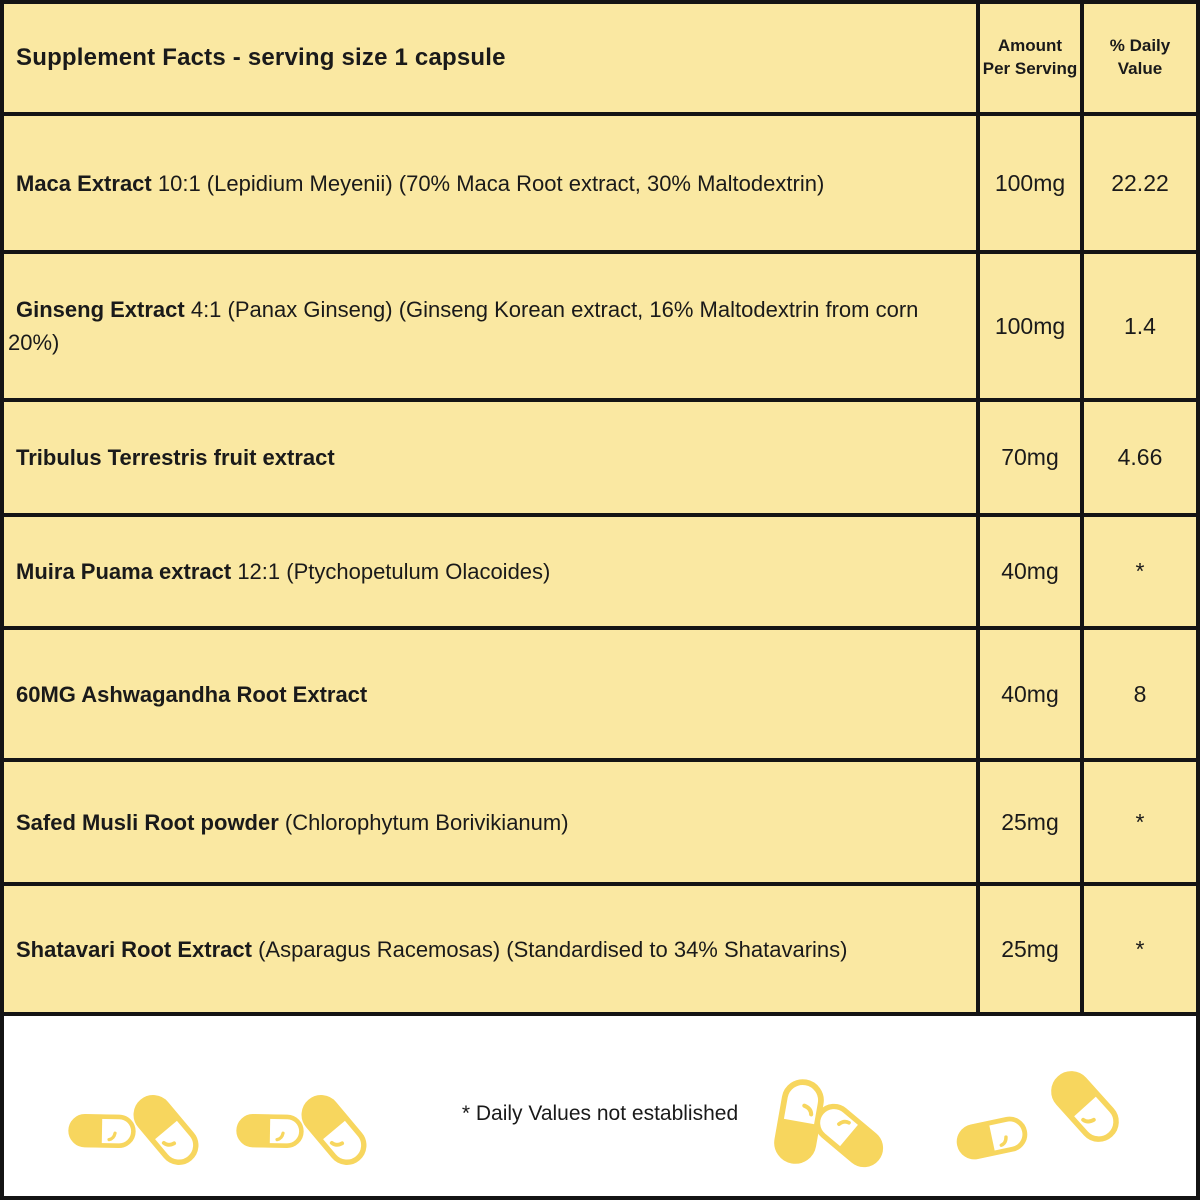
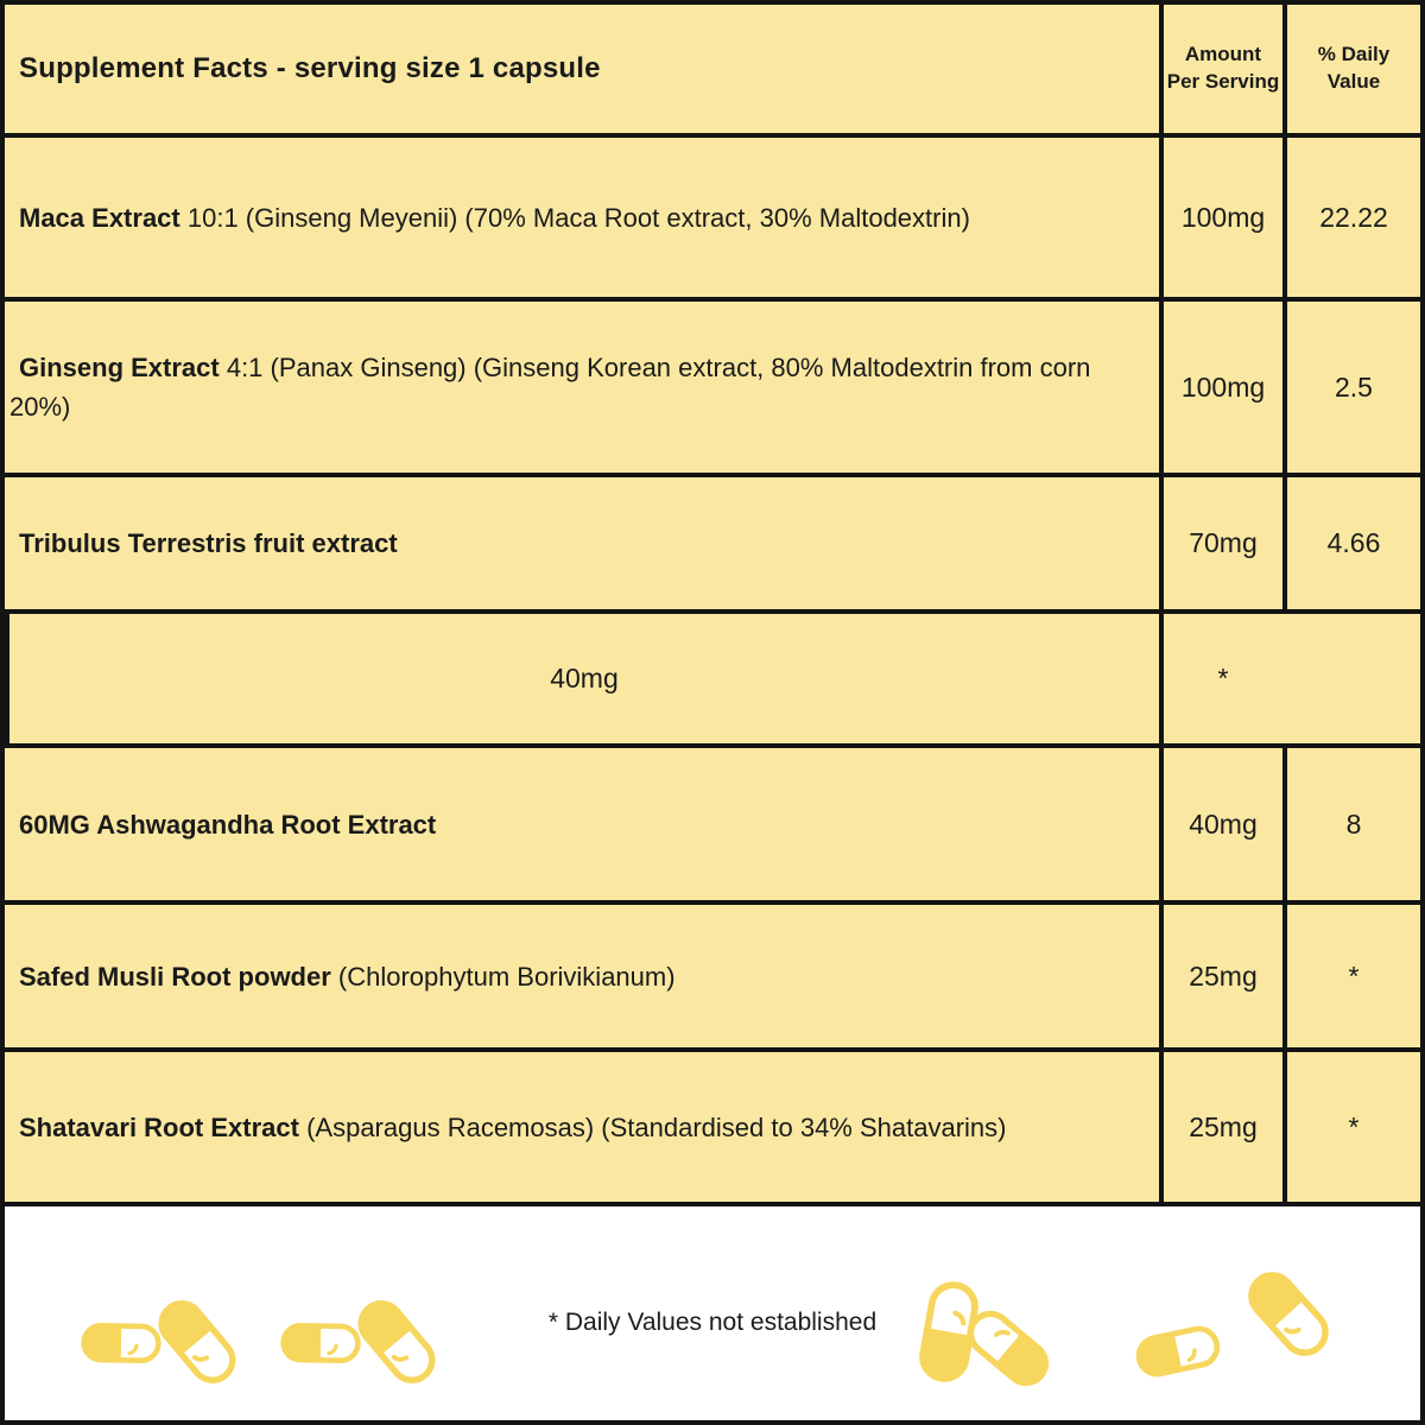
  Supplement Facts - serving size 1 capsule
  Amount
  Per Serving
  % Daily
  Value
- Maca Extract 10:1 (Lepidium Meyenii) (70% Maca Root extract, 30% Maltodextrin)
+ Maca Extract 10:1 (Ginseng Meyenii) (70% Maca Root extract, 30% Maltodextrin)
  100mg
  22.22
- Ginseng Extract 4:1 (Panax Ginseng) (Ginseng Korean extract, 16% Maltodextrin from corn 20%)
+ Ginseng Extract 4:1 (Panax Ginseng) (Ginseng Korean extract, 80% Maltodextrin from corn 20%)
  100mg
- 1.4
+ 2.5
  Tribulus Terrestris fruit extract
  70mg
  4.66
- Muira Puama extract 12:1 (Ptychopetulum Olacoides)
  40mg
  *
  60MG Ashwagandha Root Extract
  40mg
  8
  Safed Musli Root powder (Chlorophytum Borivikianum)
  25mg
  *
  Shatavari Root Extract (Asparagus Racemosas) (Standardised to 34% Shatavarins)
  25mg
  *
  * Daily Values not established
